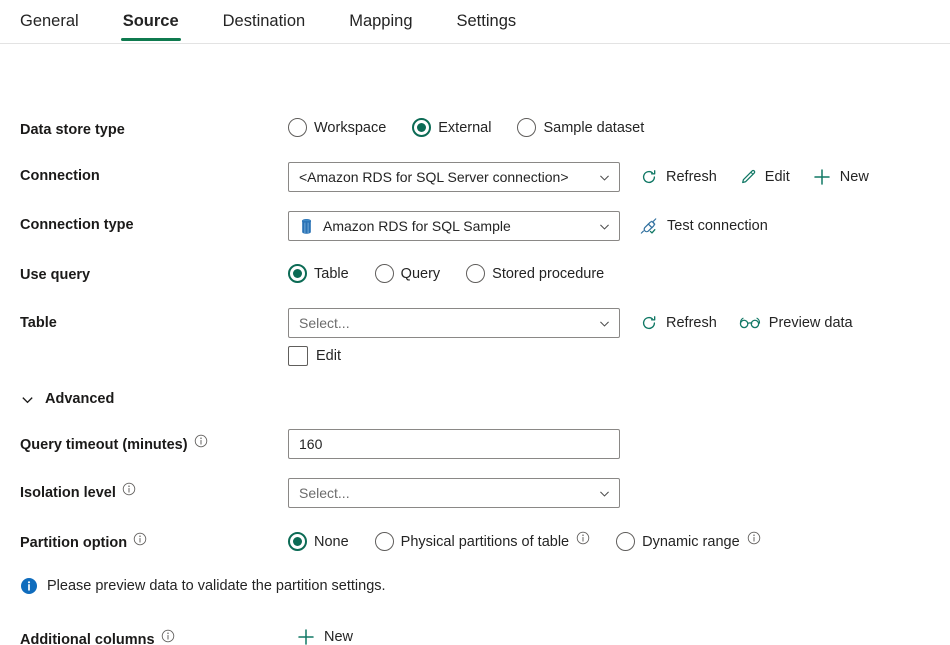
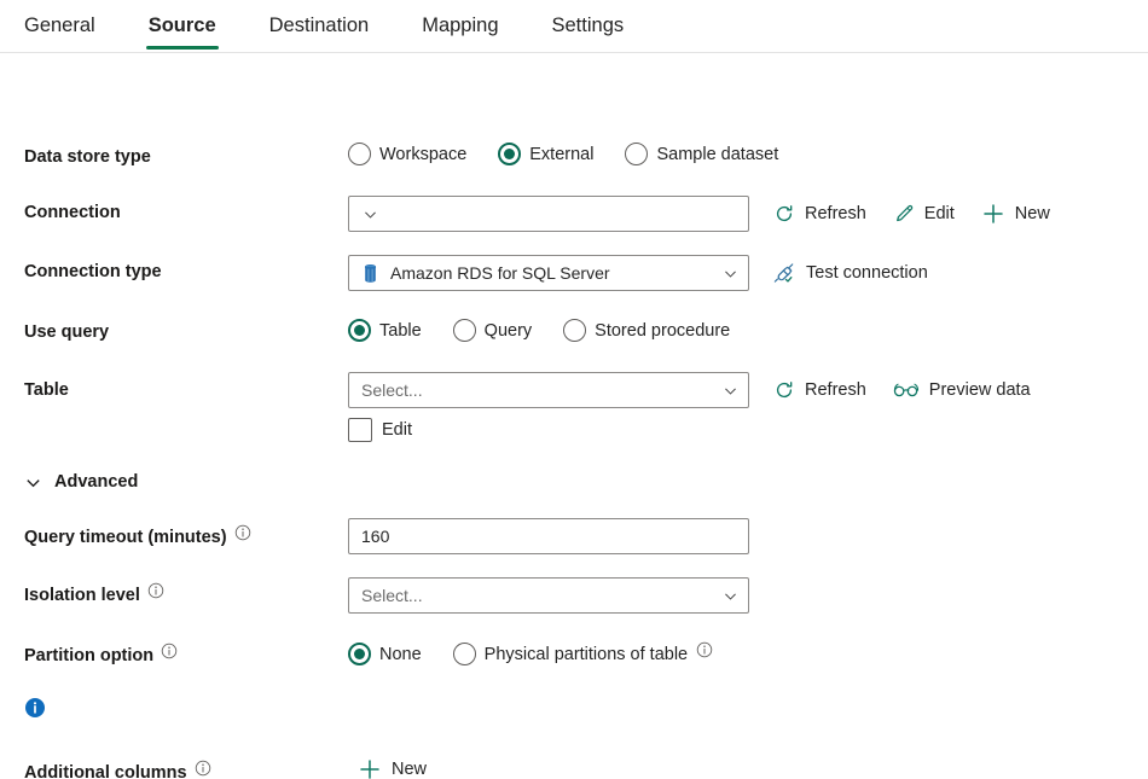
  General
  Source
  Destination
  Mapping
  Settings
  Data store type
  Workspace
  External
  Sample dataset
  Connection
- <Amazon RDS for SQL Server connection>
  Refresh
  Edit
  New
  Connection type
- Amazon RDS for SQL Sample
+ Amazon RDS for SQL Server
  Test connection
  Use query
  Table
  Query
  Stored procedure
  Table
  Select...
  Refresh
  Preview data
  Edit
  Advanced
  Query timeout (minutes)
  160
  Isolation level
  Select...
  Partition option
  None
  Physical partitions of table
- Dynamic range
- Please preview data to validate the partition settings.
  Additional columns
  New
